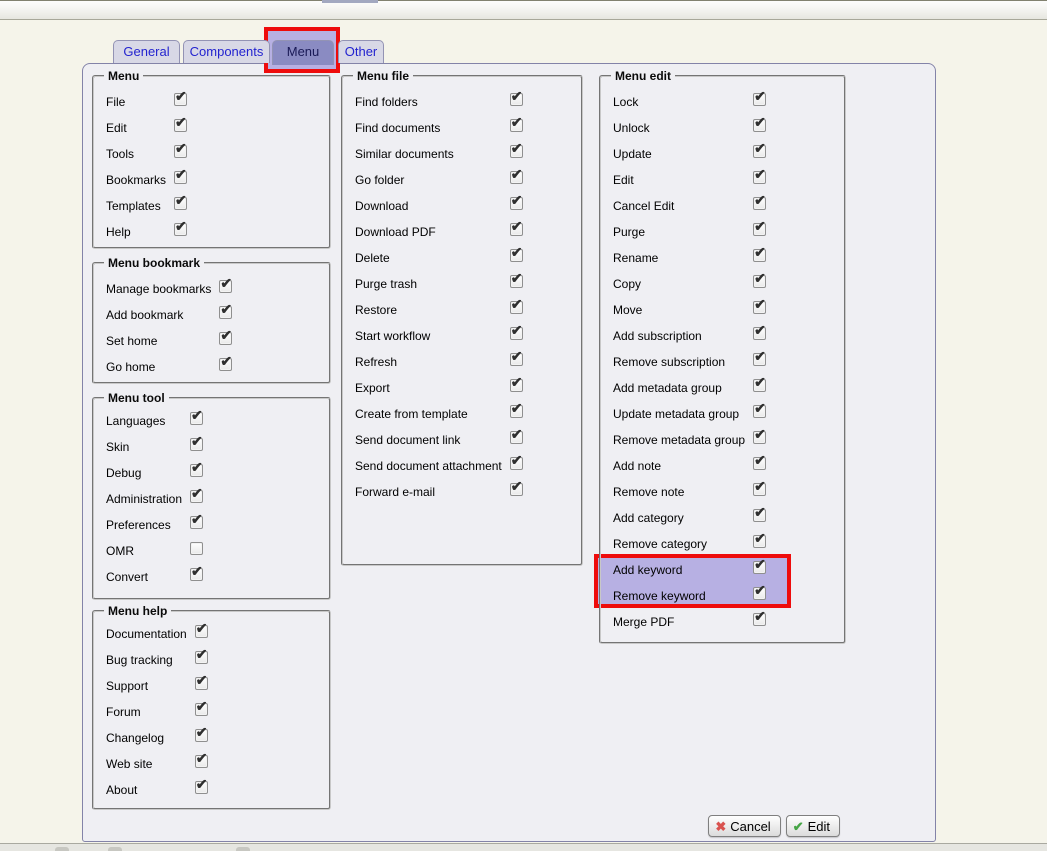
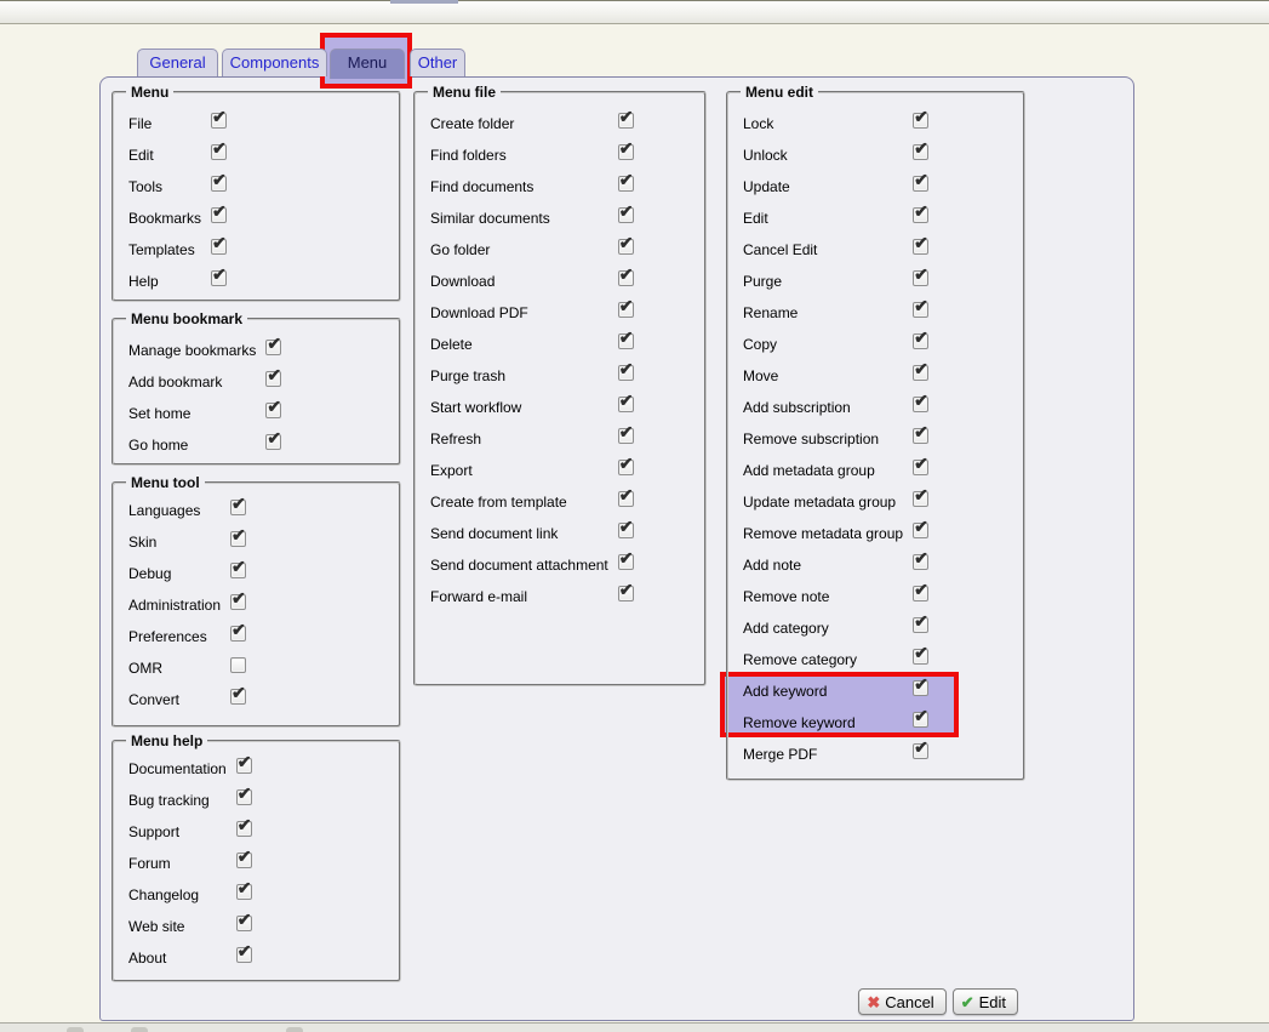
  General
  Components
  Menu
  Other
  Menu
  File	✔
  Edit	✔
  Tools	✔
  Bookmarks	✔
  Templates	✔
  Help	✔
  Menu bookmark
  Manage bookmarks	✔
  Add bookmark	✔
  Set home	✔
  Go home	✔
  Menu tool
  Languages	✔
  Skin	✔
  Debug	✔
  Administration	✔
  Preferences	✔
  OMR
  Convert	✔
  Menu help
  Documentation	✔
  Bug tracking	✔
  Support	✔
  Forum	✔
  Changelog	✔
  Web site	✔
  About	✔
  Menu file
+ Create folder	✔
  Find folders	✔
  Find documents	✔
  Similar documents	✔
  Go folder	✔
  Download	✔
  Download PDF	✔
  Delete	✔
  Purge trash	✔
- Restore	✔
  Start workflow	✔
  Refresh	✔
  Export	✔
  Create from template	✔
  Send document link	✔
  Send document attachment	✔
  Forward e-mail	✔
  Menu edit
  Lock	✔
  Unlock	✔
  Update	✔
  Edit	✔
  Cancel Edit	✔
  Purge	✔
  Rename	✔
  Copy	✔
  Move	✔
  Add subscription	✔
  Remove subscription	✔
  Add metadata group	✔
  Update metadata group	✔
  Remove metadata group	✔
  Add note	✔
  Remove note	✔
  Add category	✔
  Remove category	✔
  Add keyword	✔
  Remove keyword	✔
  Merge PDF	✔
  ✖
  Cancel
  ✔
  Edit
